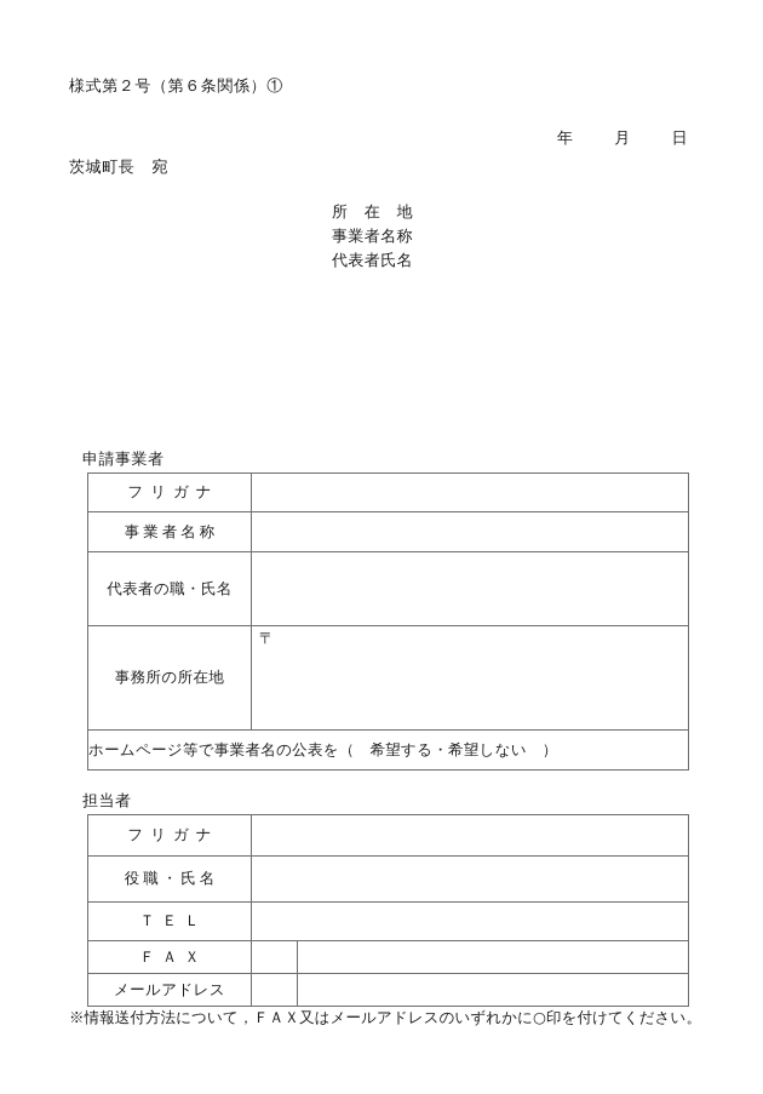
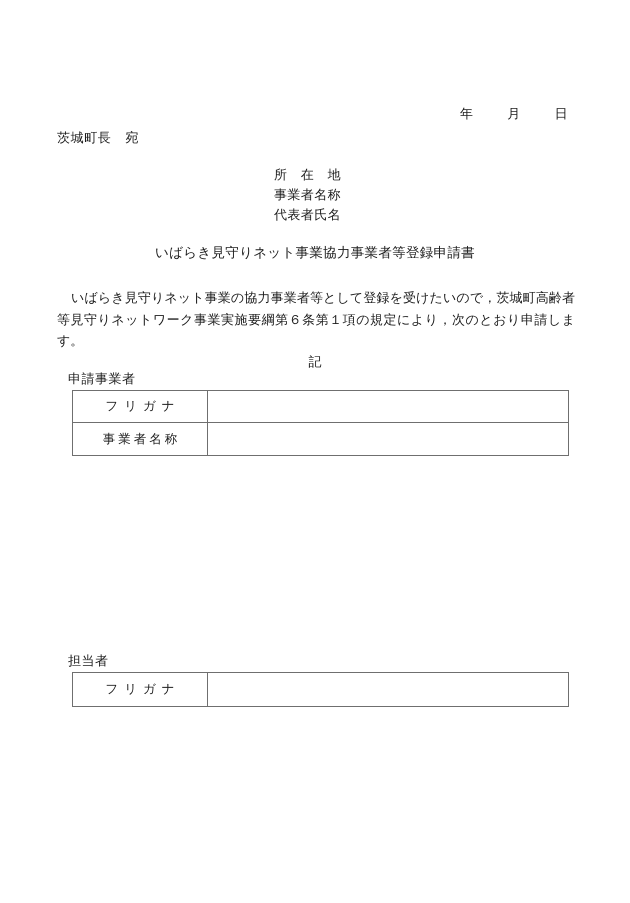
- 様式第２号（第６条関係）①
  年 月 日
  茨城町長 宛
  所 在 地
  事業者名称
  代表者氏名
+ いばらき見守りネット事業協力事業者等登録申請書
+ いばらき見守りネット事業の協力事業者等として登録を受けたいので，茨城町高齢者等見守りネットワーク事業実施要綱第６条第１項の規定により，次のとおり申請します。
+ 記
  申請事業者
  フリガナ
  事業者名称
- 代表者の職・氏名
- 事務所の所在地	〒
- ホームページ等で事業者名の公表を（ 希望する・希望しない ）
  担当者
  フリガナ
- 役職・氏名
- ＴＥＬ
- ＦＡＸ
- メールアドレス
- ※情報送付方法について，ＦＡＸ又はメールアドレスのいずれかに○印を付けてください。
